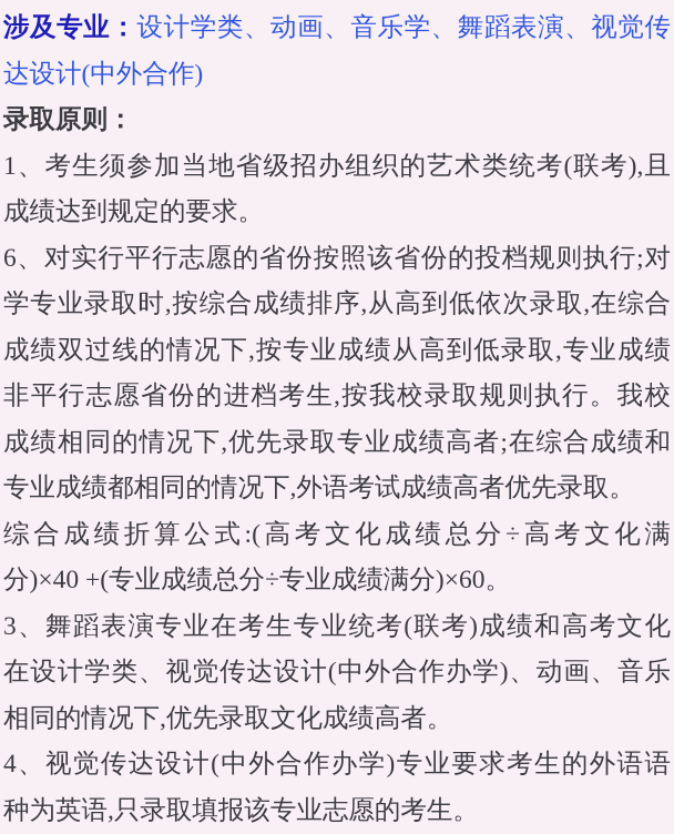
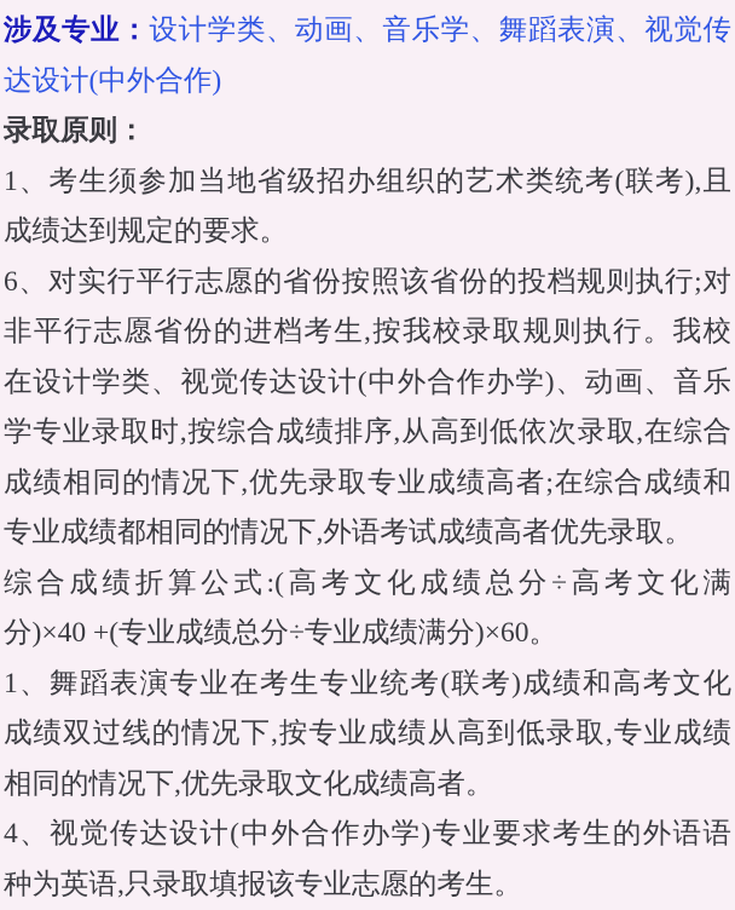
  涉及专业：设计学类、动画、音乐学、舞蹈表演、视觉传
  达设计(中外合作)
  录取原则：
  1、考生须参加当地省级招办组织的艺术类统考(联考),且
  成绩达到规定的要求。
  6、对实行平行志愿的省份按照该省份的投档规则执行;对
- 学专业录取时,按综合成绩排序,从高到低依次录取,在综合
+ 非平行志愿省份的进档考生,按我校录取规则执行。我校
- 成绩双过线的情况下,按专业成绩从高到低录取,专业成绩
+ 在设计学类、视觉传达设计(中外合作办学)、动画、音乐
- 非平行志愿省份的进档考生,按我校录取规则执行。我校
+ 学专业录取时,按综合成绩排序,从高到低依次录取,在综合
  成绩相同的情况下,优先录取专业成绩高者;在综合成绩和
  专业成绩都相同的情况下,外语考试成绩高者优先录取。
  综合成绩折算公式:(高考文化成绩总分÷高考文化满
  分)×40 +(专业成绩总分÷专业成绩满分)×60。
- 3、舞蹈表演专业在考生专业统考(联考)成绩和高考文化
+ 1、舞蹈表演专业在考生专业统考(联考)成绩和高考文化
- 在设计学类、视觉传达设计(中外合作办学)、动画、音乐
+ 成绩双过线的情况下,按专业成绩从高到低录取,专业成绩
  相同的情况下,优先录取文化成绩高者。
  4、视觉传达设计(中外合作办学)专业要求考生的外语语
  种为英语,只录取填报该专业志愿的考生。
